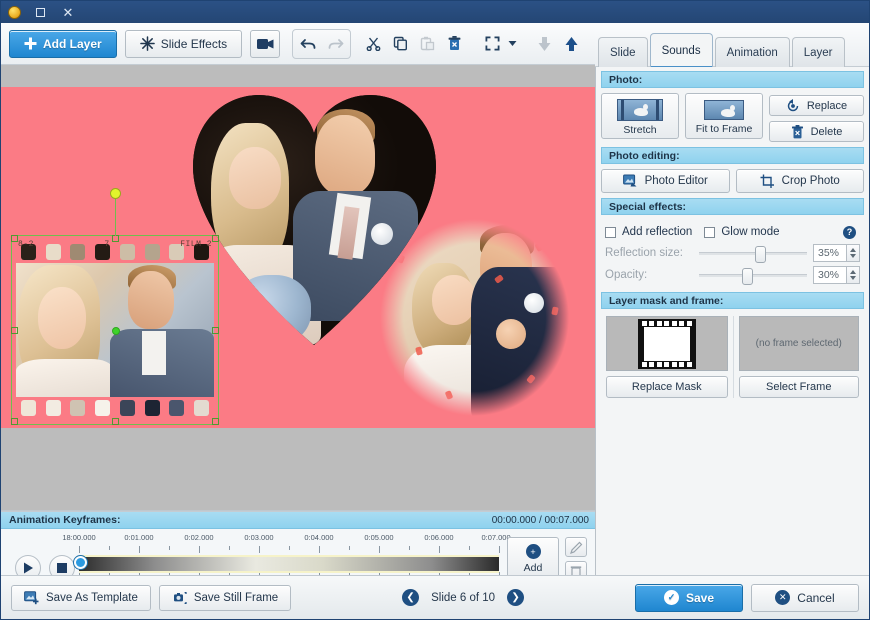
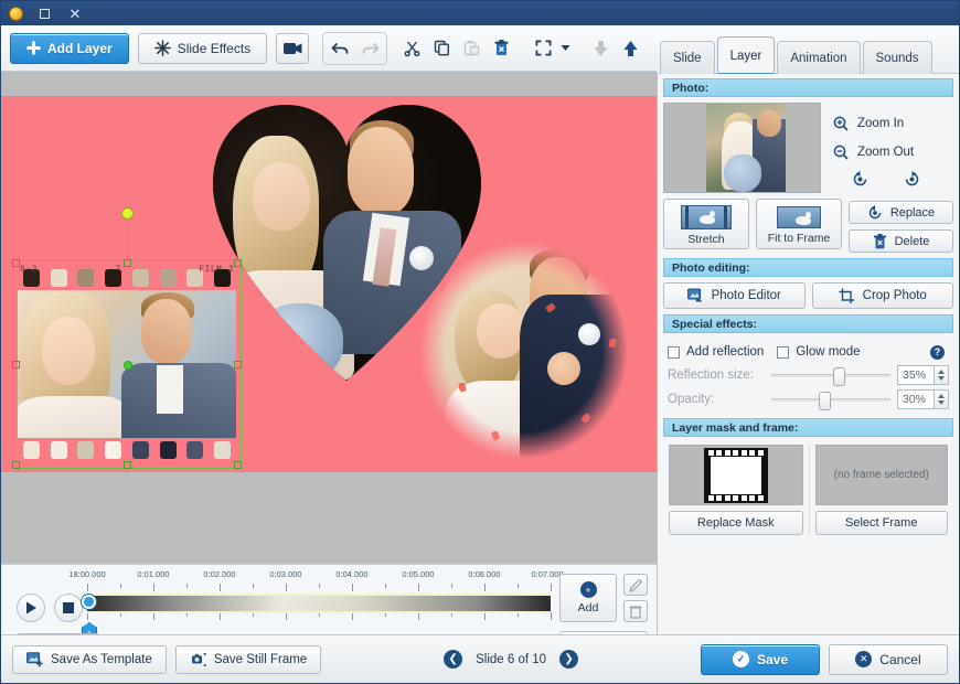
  ✕
  Add Layer
  Slide Effects
  8-2
  7
  FILM 2
- Animation Keyframes:
- 00:00.000 / 00:07.000
  18:00.000
  0:01.000
  0:02.000
  0:03.000
  0:04.000
  0:05.000
  0:06.000
  0:07.00
  +
  Add
  Slide
- Sounds
+ Layer
  Animation
- Layer
+ Sounds
  Photo:
+ Zoom In
+ Zoom Out
  Stretch
  Fit to Frame
  Replace
  Delete
  Photo editing:
  Photo Editor
  Crop Photo
  Special effects:
  Add reflection
  Glow mode
  ?
  Reflection size:
  35%
  Opacity:
  30%
  Layer mask and frame:
  Replace Mask
  (no frame selected)
  Select Frame
  Save As Template
  Save Still Frame
  ❮
  Slide 6 of 10
  ❯
  ✓
  Save
  ✕
  Cancel
